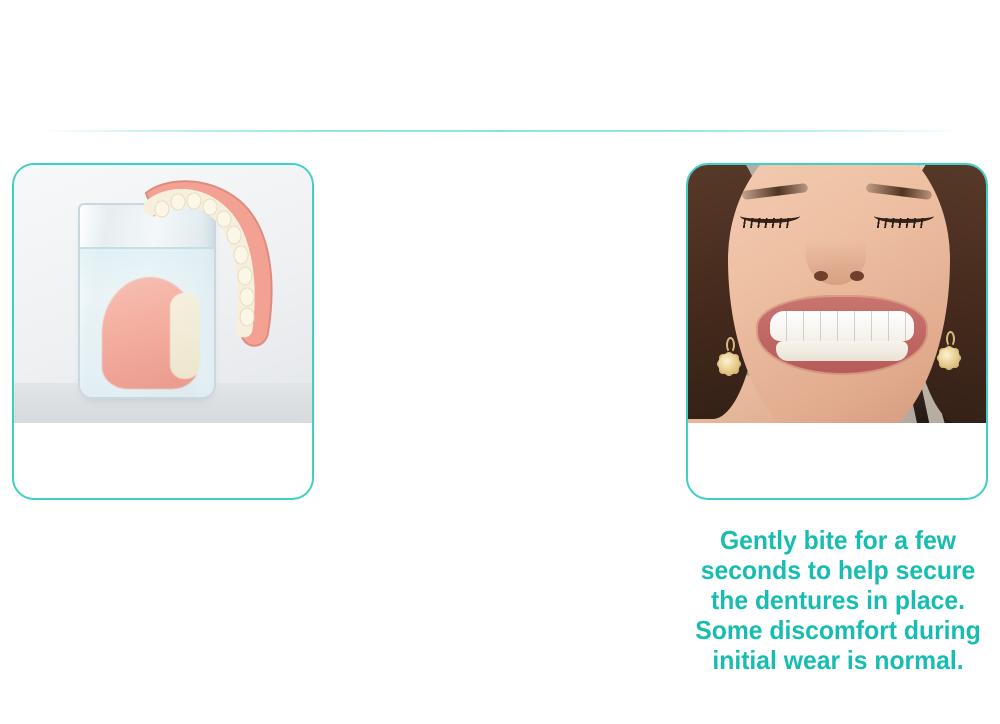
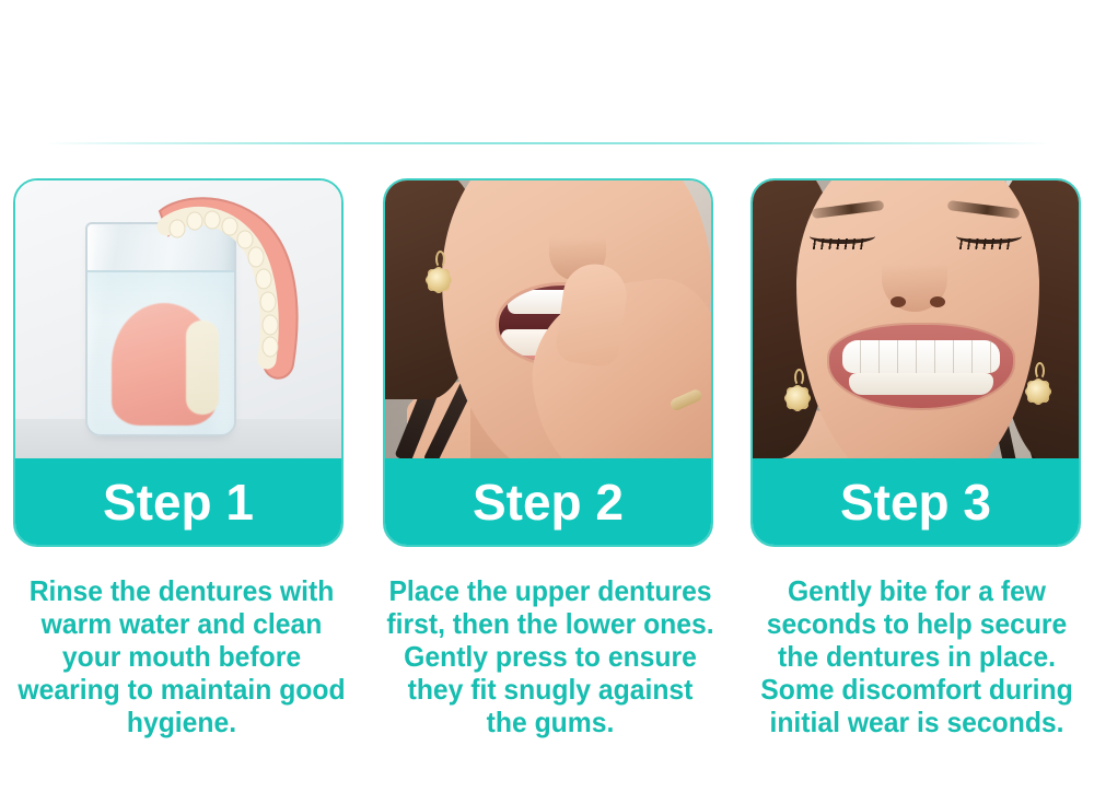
+ Step 1
+ Step 2
+ Step 3
+ Rinse the dentures with warm water and clean your mouth before wearing to maintain good hygiene.
+ Place the upper dentures first, then the lower ones. Gently press to ensure they fit snugly against the gums.
- Gently bite for a few seconds to help secure the dentures in place. Some discomfort during initial wear is normal.
+ Gently bite for a few seconds to help secure the dentures in place. Some discomfort during initial wear is seconds.
